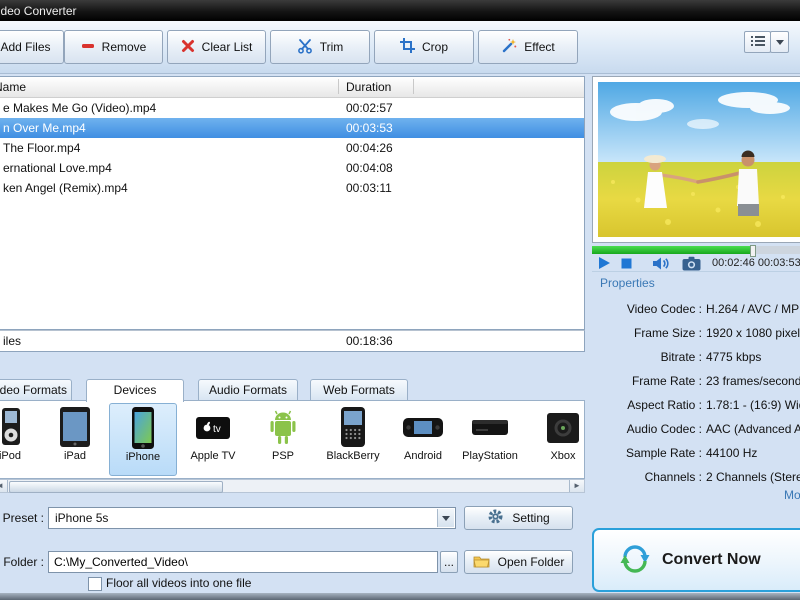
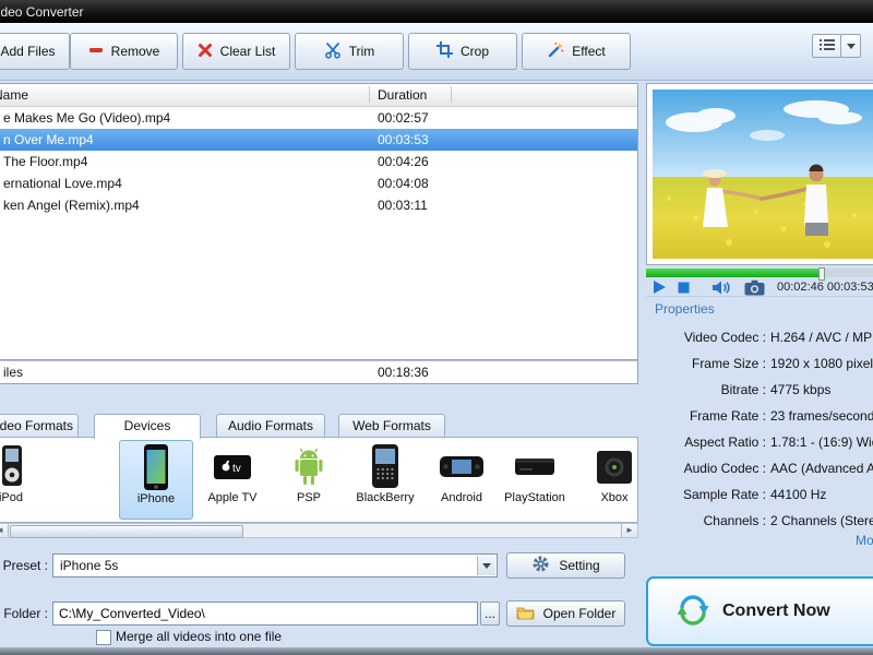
  deo Converter
  Add Files
  Remove
  Clear List
  Trim
  Crop
  Effect
  ame
  Duration
  e Makes Me Go (Video).mp4
  00:02:57
  n Over Me.mp4
  00:03:53
  The Floor.mp4
  00:04:26
  ernational Love.mp4
  00:04:08
  ken Angel (Remix).mp4
  00:03:11
  iles
  00:18:36
  deo Formats
  Devices
  Audio Formats
  Web Formats
  iPod
- iPad
  iPhone
  tv
  Apple TV
  PSP
  BlackBerry
  Android
  PlayStation
  Xbox
  ►
  Preset :
  iPhone 5s
  Setting
  Folder :
  C:\My_Converted_Video\
  ...
  Open Folder
- Floor all videos into one file
+ Merge all videos into one file
  00:02:46 00:03:53
  Properties
  Video Codec :
  H.264 / AVC / MP
  Frame Size :
  1920 x 1080 pixel
  Bitrate :
  4775 kbps
  Frame Rate :
  23 frames/second
  Aspect Ratio :
  1.78:1 - (16:9) Wi
  Audio Codec :
  AAC (Advanced A
  Sample Rate :
  44100 Hz
  Channels :
  2 Channels (Stere
  Convert Now
